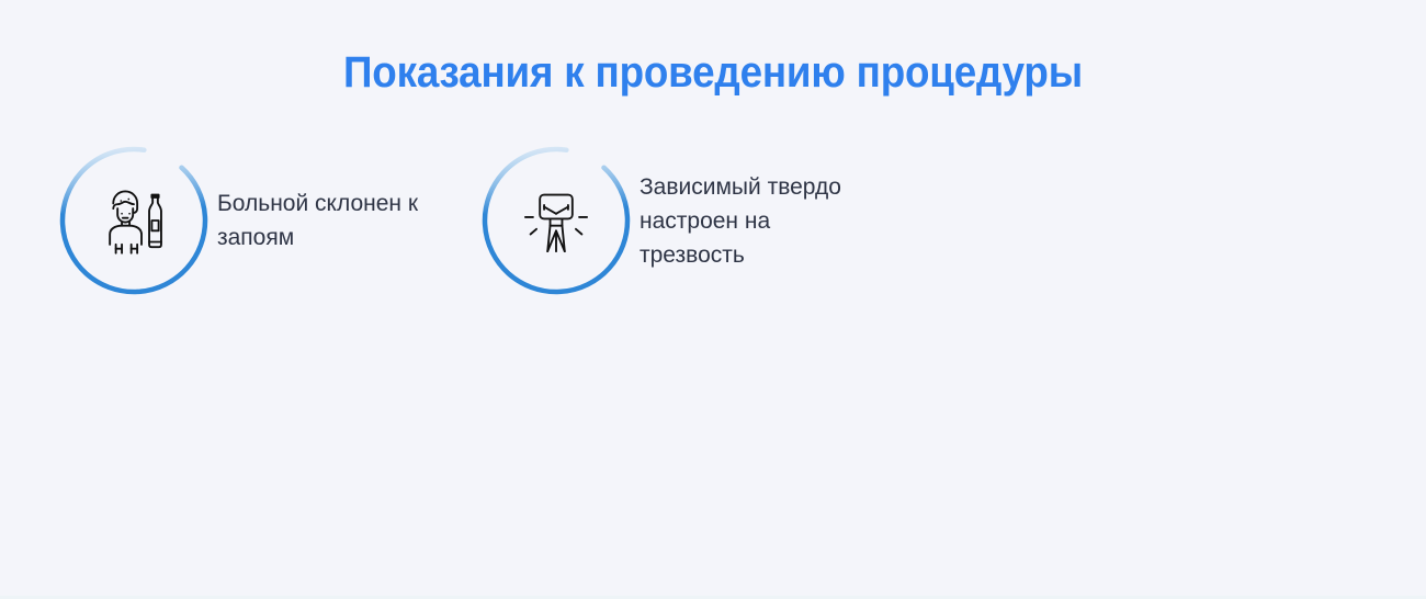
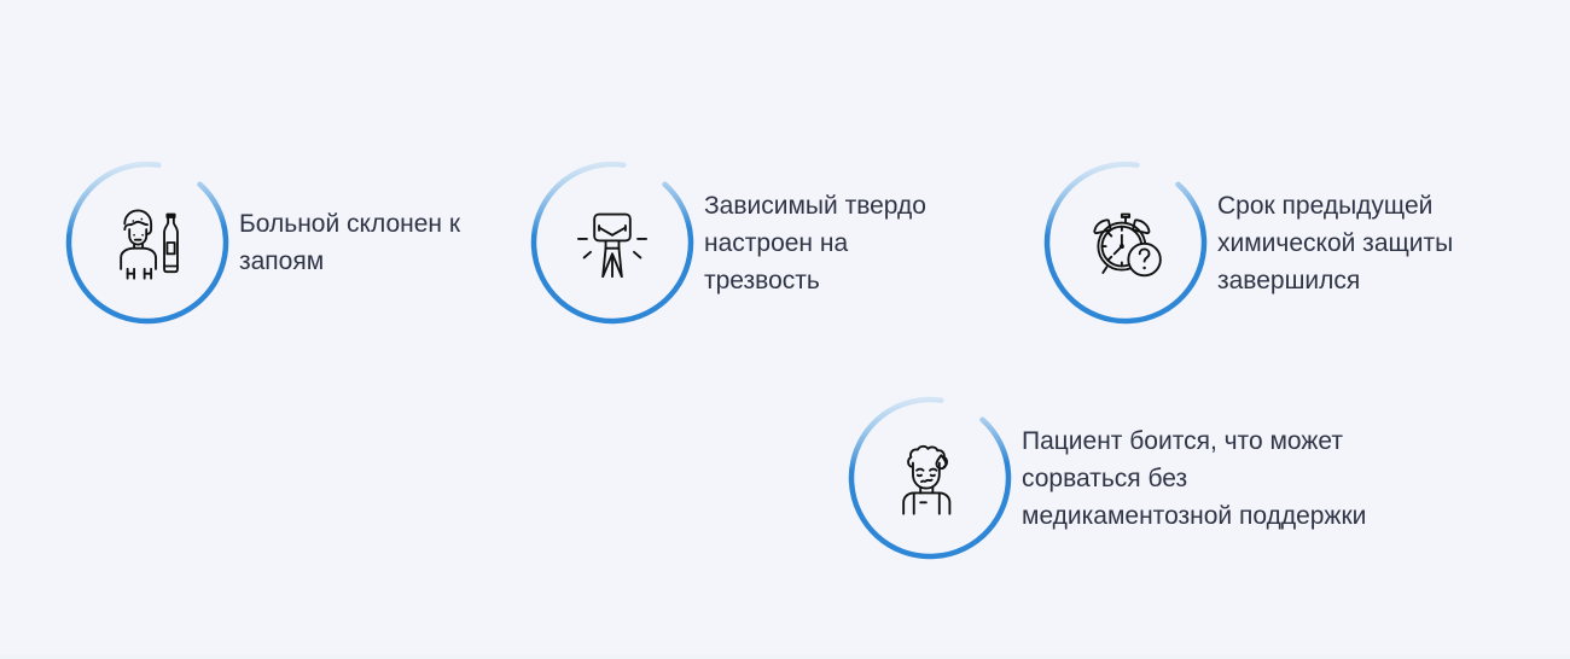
- Показания к проведению процедуры
  Больной склонен к
  запоям
  Зависимый твердо
  настроен на
  трезвость
+ Срок предыдущей
+ химической защиты
+ завершился
+ Пациент боится, что может
+ сорваться без
+ медикаментозной поддержки
